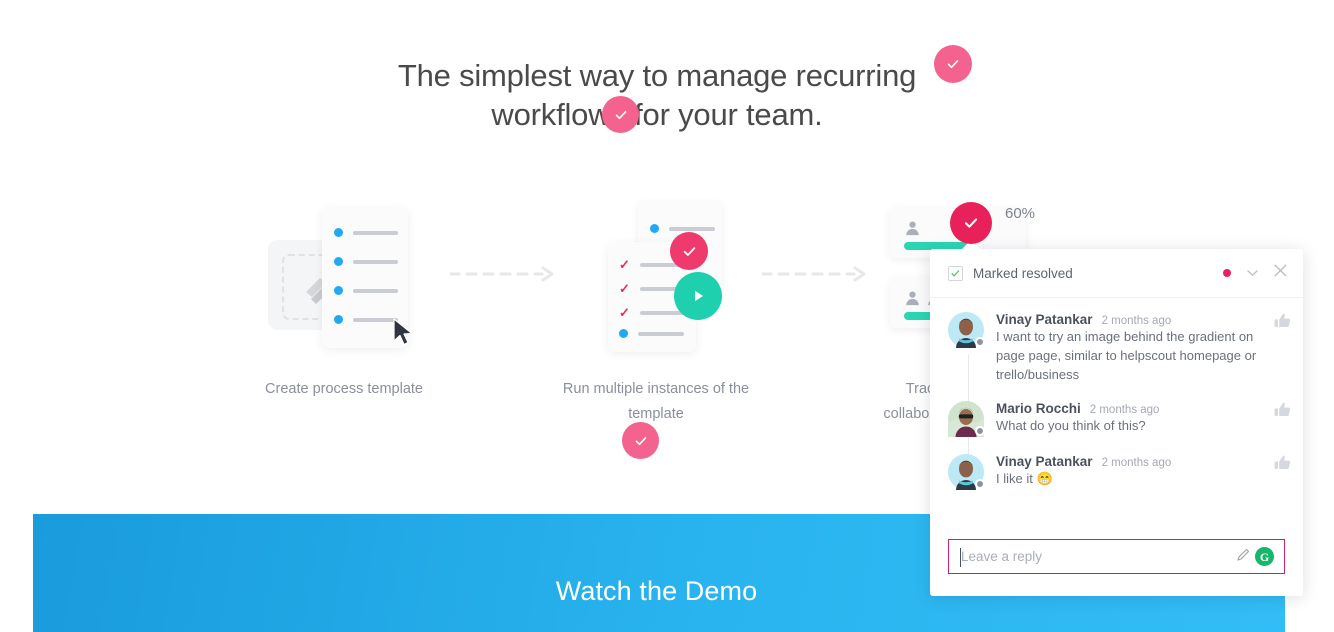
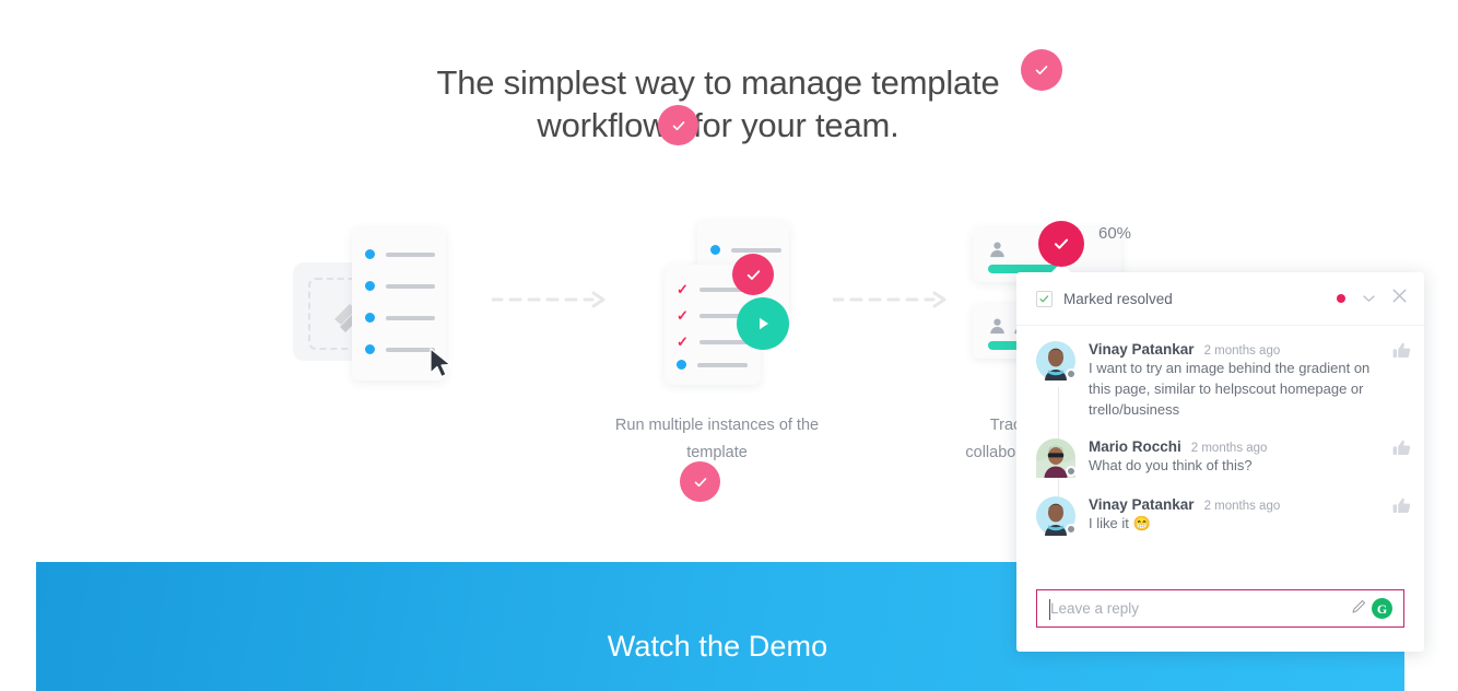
- The simplest way to manage recurring
+ The simplest way to manage template
  workflowor your team.
- Create process template
  ✓
  ✓
  ✓
  Run multiple instances of the template
  60%
  Watch the Demo
  Marked resolved
  Vinay Patankar
  2 months ago
- I want to try an image behind the gradient on page page, similar to helpscout homepage or trello/business
+ I want to try an image behind the gradient on this page, similar to helpscout homepage or trello/business
  Mario Rocchi
  2 months ago
  What do you think of this?
  Vinay Patankar
  2 months ago
  I like it 😁
  Leave a reply
  G
